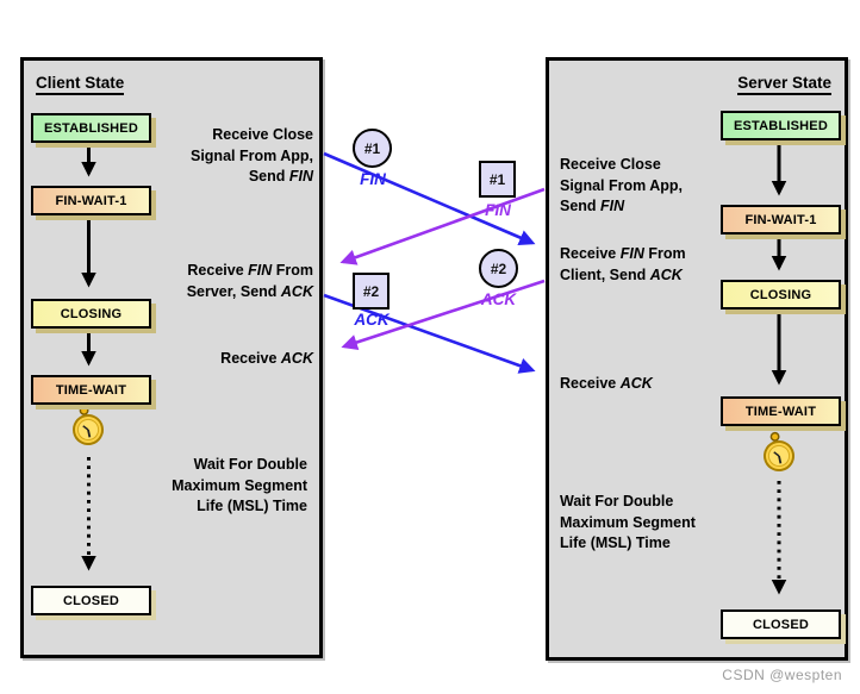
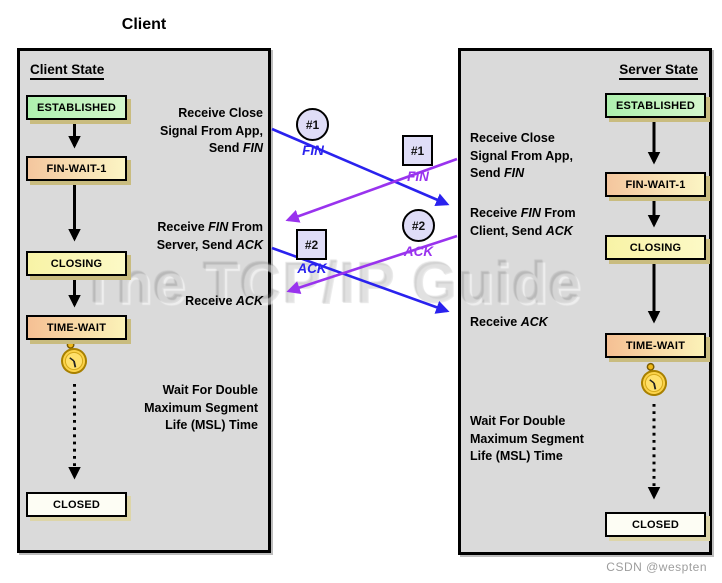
+ The TCP/IP Guide
+ Client
  Client State
  Server State
  ESTABLISHED
  FIN-WAIT-1
  CLOSING
  TIME-WAIT
  CLOSED
  ESTABLISHED
  FIN-WAIT-1
  CLOSING
  TIME-WAIT
  CLOSED
  Receive Close
  Signal From App,
  Send FIN
  Receive FIN From
  Server, Send ACK
  Receive ACK
  Wait For Double
  Maximum Segment
  Life (MSL) Time
  Receive Close
  Signal From App,
  Send FIN
  Receive FIN From
  Client, Send ACK
  Receive ACK
  Wait For Double
  Maximum Segment
  Life (MSL) Time
  #1
  FIN
  #1
  FIN
  #2
  ACK
  #2
  ACK
  CSDN @wespten
